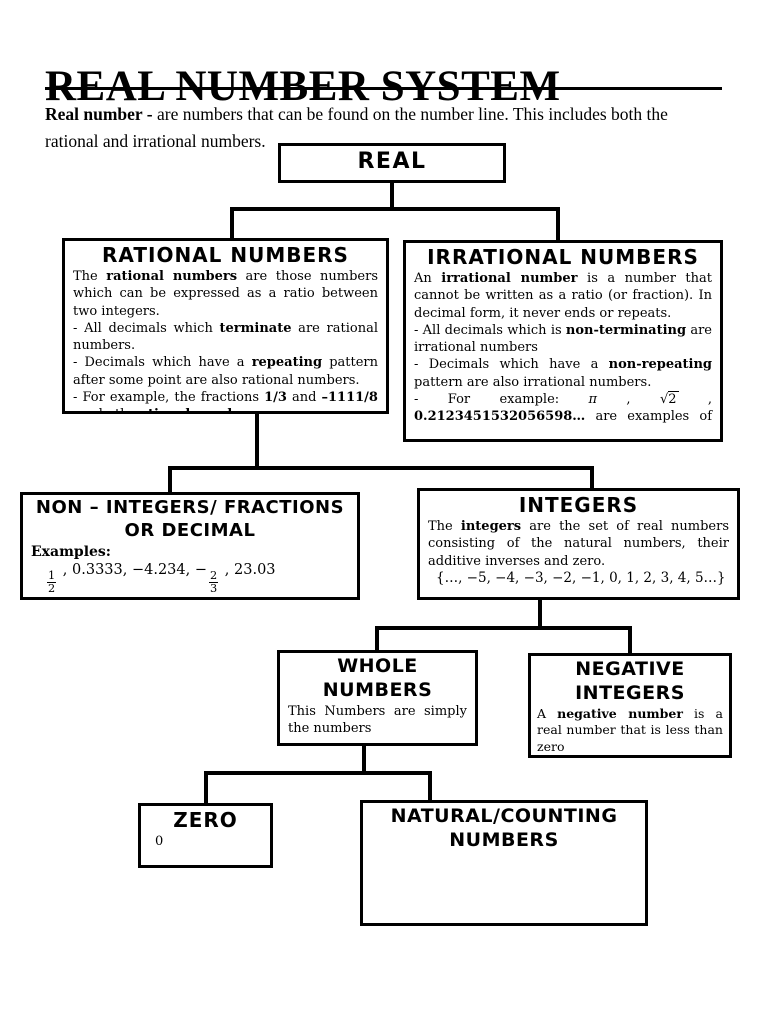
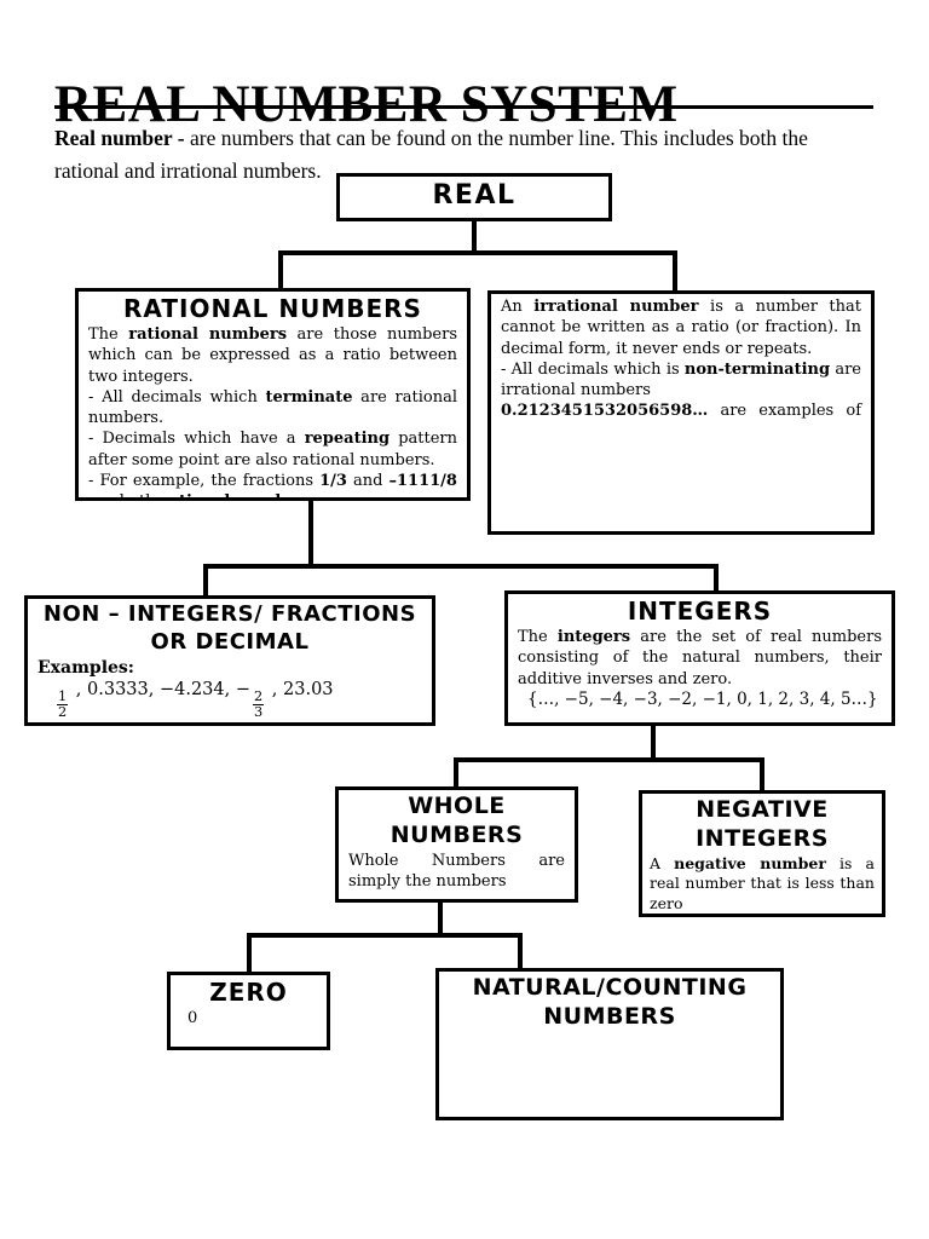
  Real number - are numbers that can be found on the number line. This includes both the
  rational and irrational numbers.
  REAL
  RATIONAL NUMBERS
  The rational numbers are those numbers which can be expressed as a ratio between two integers.
  - All decimals which terminate are rational numbers.
  - Decimals which have a repeating pattern after some point are also rational numbers.
- IRRATIONAL NUMBERS
  An irrational number is a number that cannot be written as a ratio (or fraction). In decimal form, it never ends or repeats.
  - All decimals which is non-terminating are irrational numbers
- - Decimals which have a non-repeating pattern are also irrational numbers.
- - For example: π , √2 ,
  0.2123451532056598… are examples of
  NON – INTEGERS/ FRACTIONS
  OR DECIMAL
  Examples:
  1
  2
  , 0.3333, −4.234, −
  2
  3
  , 23.03
  INTEGERS
  The integers are the set of real numbers consisting of the natural numbers, their additive inverses and zero.
  {…, −5, −4, −3, −2, −1, 0, 1, 2, 3, 4, 5…}
  WHOLE
  NUMBERS
- This Numbers are simply the numbers
+ Whole Numbers are simply the numbers
  NEGATIVE
  INTEGERS
  A negative number is a real number that is less than zero
  ZERO
  0
  NATURAL/COUNTING
  NUMBERS
